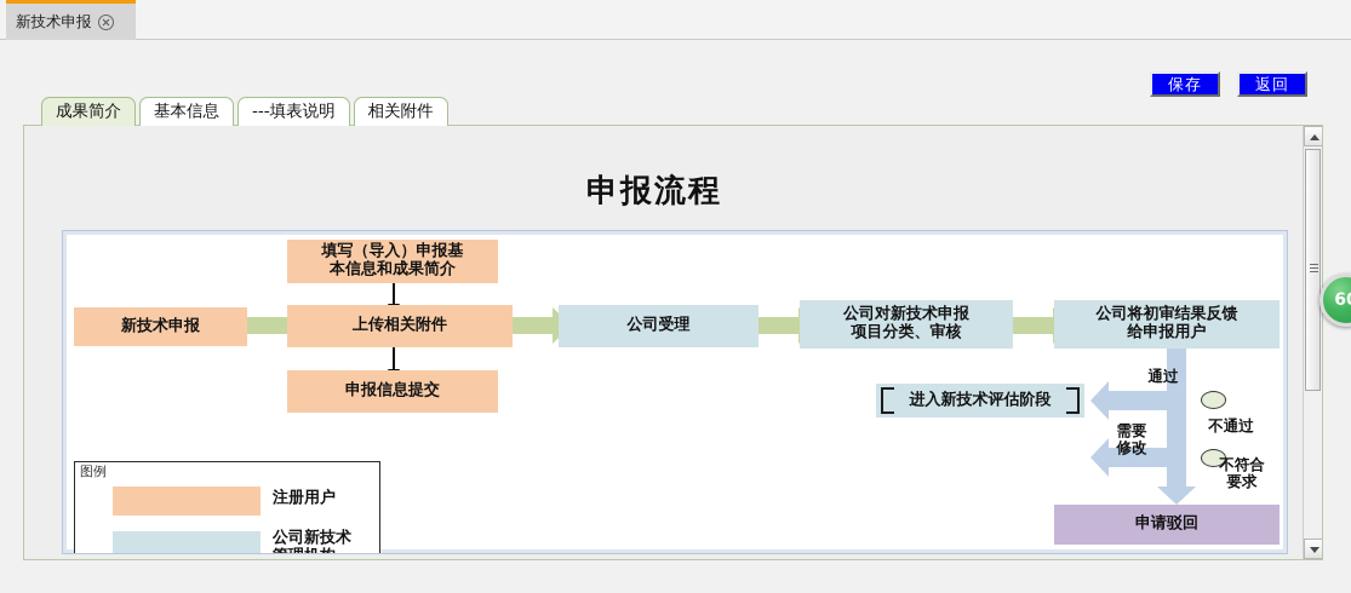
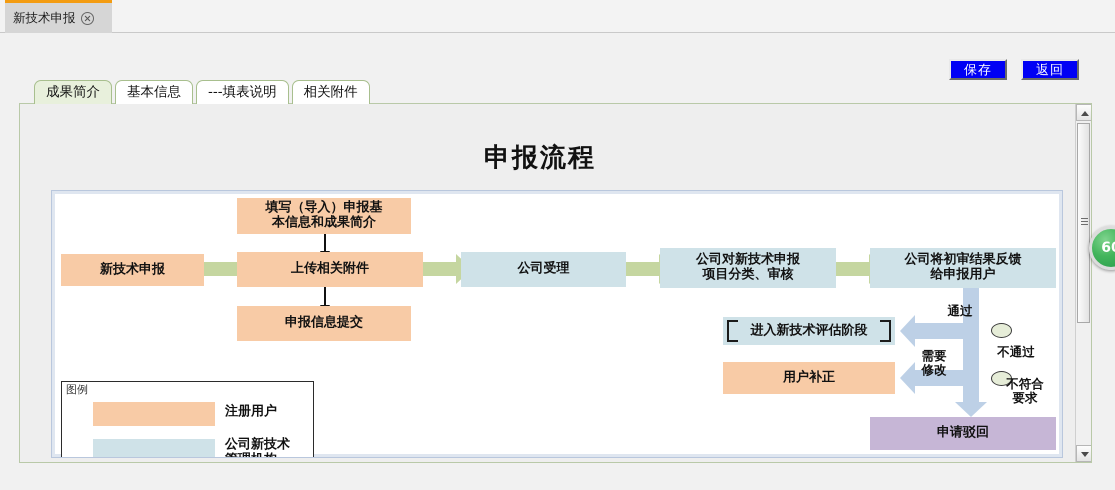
  新技术申报
  保存
  返回
  成果简介
  基本信息
  ---填表说明
  相关附件
  申报流程
  新技术申报
  填写（导入）申报基
  本信息和成果简介
  上传相关附件
  申报信息提交
  公司受理
  公司对新技术申报
  项目分类、审核
  公司将初审结果反馈
  给申报用户
  进入新技术评估阶段
+ 用户补正
  申请驳回
  通过
  不通过
  需要
  修改
  不符合
  要求
  图例
  注册用户
  公司新技术
